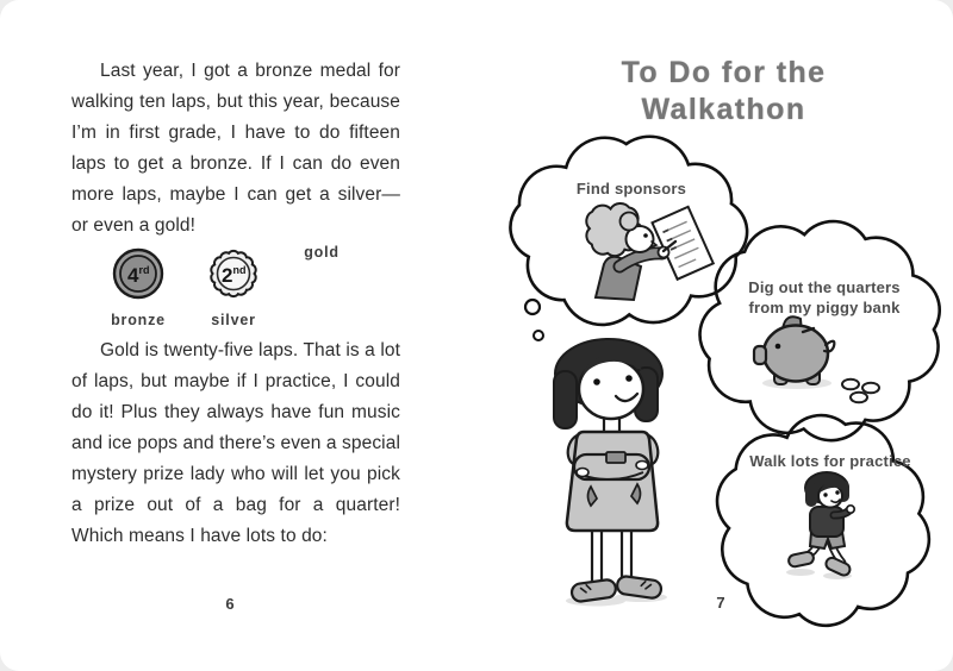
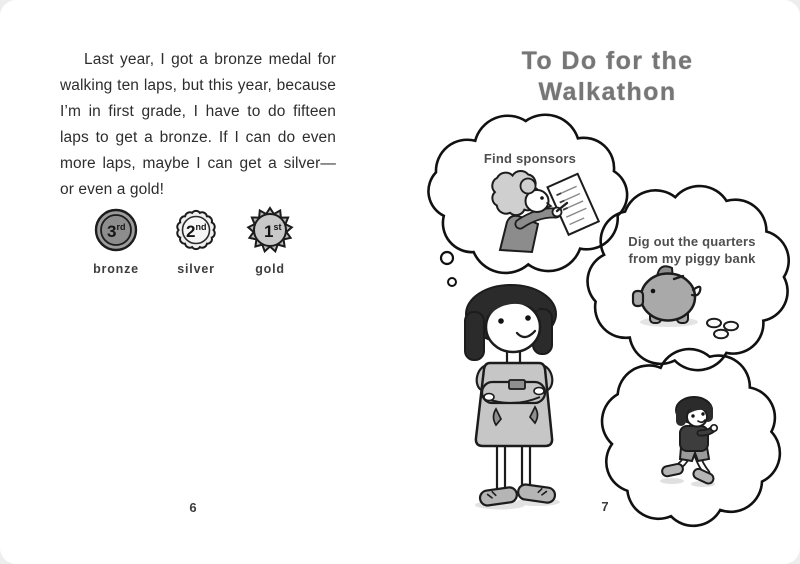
  Last year, I got a bronze medal for walking ten laps, but this year, because I’m in first grade, I have to do fifteen laps to get a bronze. If I can do even more laps, maybe I can get a silver— or even a gold!
- 4rd
+ 3rd
  bronze
  2nd
  silver
+ 1st
  gold
- Gold is twenty-five laps. That is a lot of laps, but maybe if I practice, I could do it! Plus they always have fun music and ice pops and there’s even a special mystery prize lady who will let you pick a prize out of a bag for a quarter! Which means I have lots to do:
  6
  To Do for the
  Walkathon
  Find sponsors
  Dig out the quarters
  from my piggy bank
- Walk lots for practice
  7
